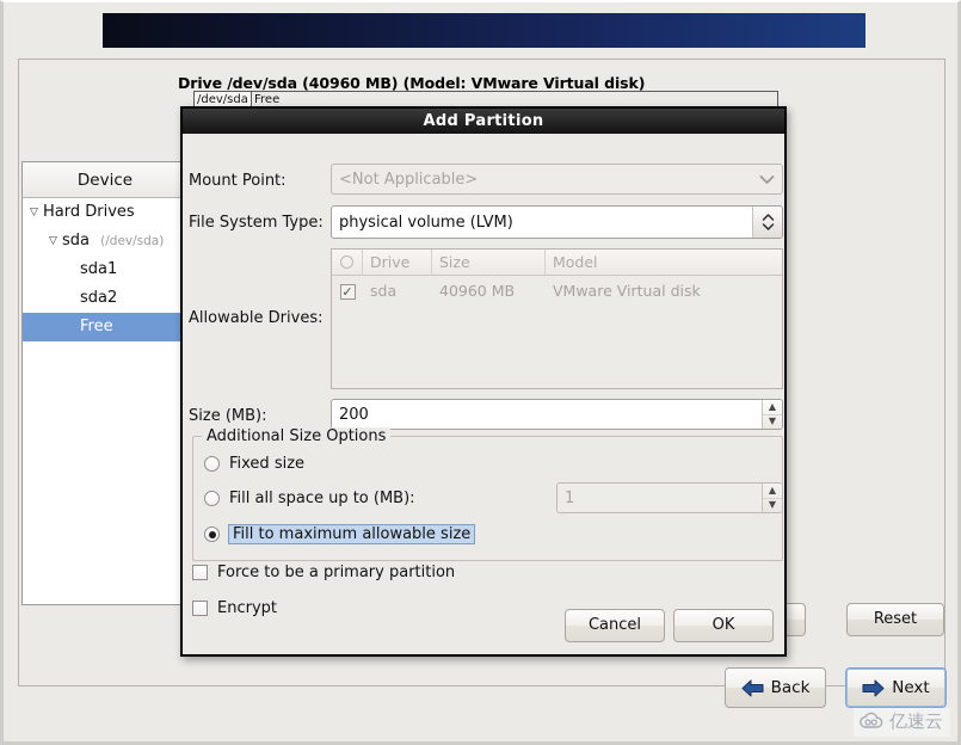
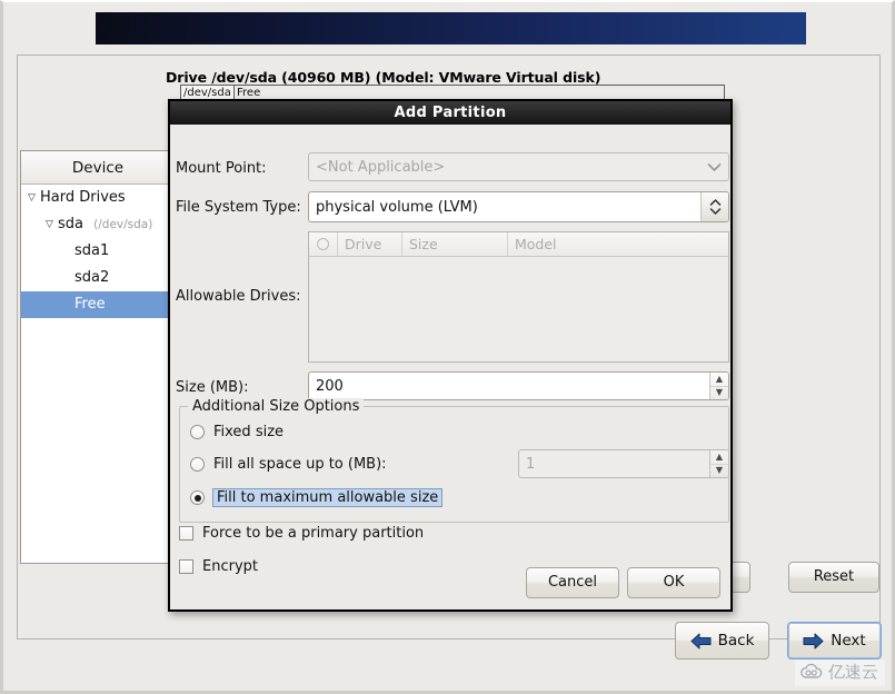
  Drive /dev/sda (40960 MB) (Model: VMware Virtual disk)
  /dev/sda
  Free
  Device
  ▽ Hard Drives
  ▽ sda (/dev/sda)
  sda1
  sda2
  Free
  Reset
  Back
  Next
  亿速云
  Add Partition
  Mount Point:
  <Not Applicable>
  File System Type:
  physical volume (LVM)
  Allowable Drives:
  Drive
  Size
  Model
- ✓
- sda
- 40960 MB
- VMware Virtual disk
  Size (MB):
  200
  ▲
  ▼
  Additional Size Options
  Fixed size
  Fill all space up to (MB):
  1
  ▲
  ▼
  Fill to maximum allowable size
  Force to be a primary partition
  Encrypt
  Cancel
  OK
